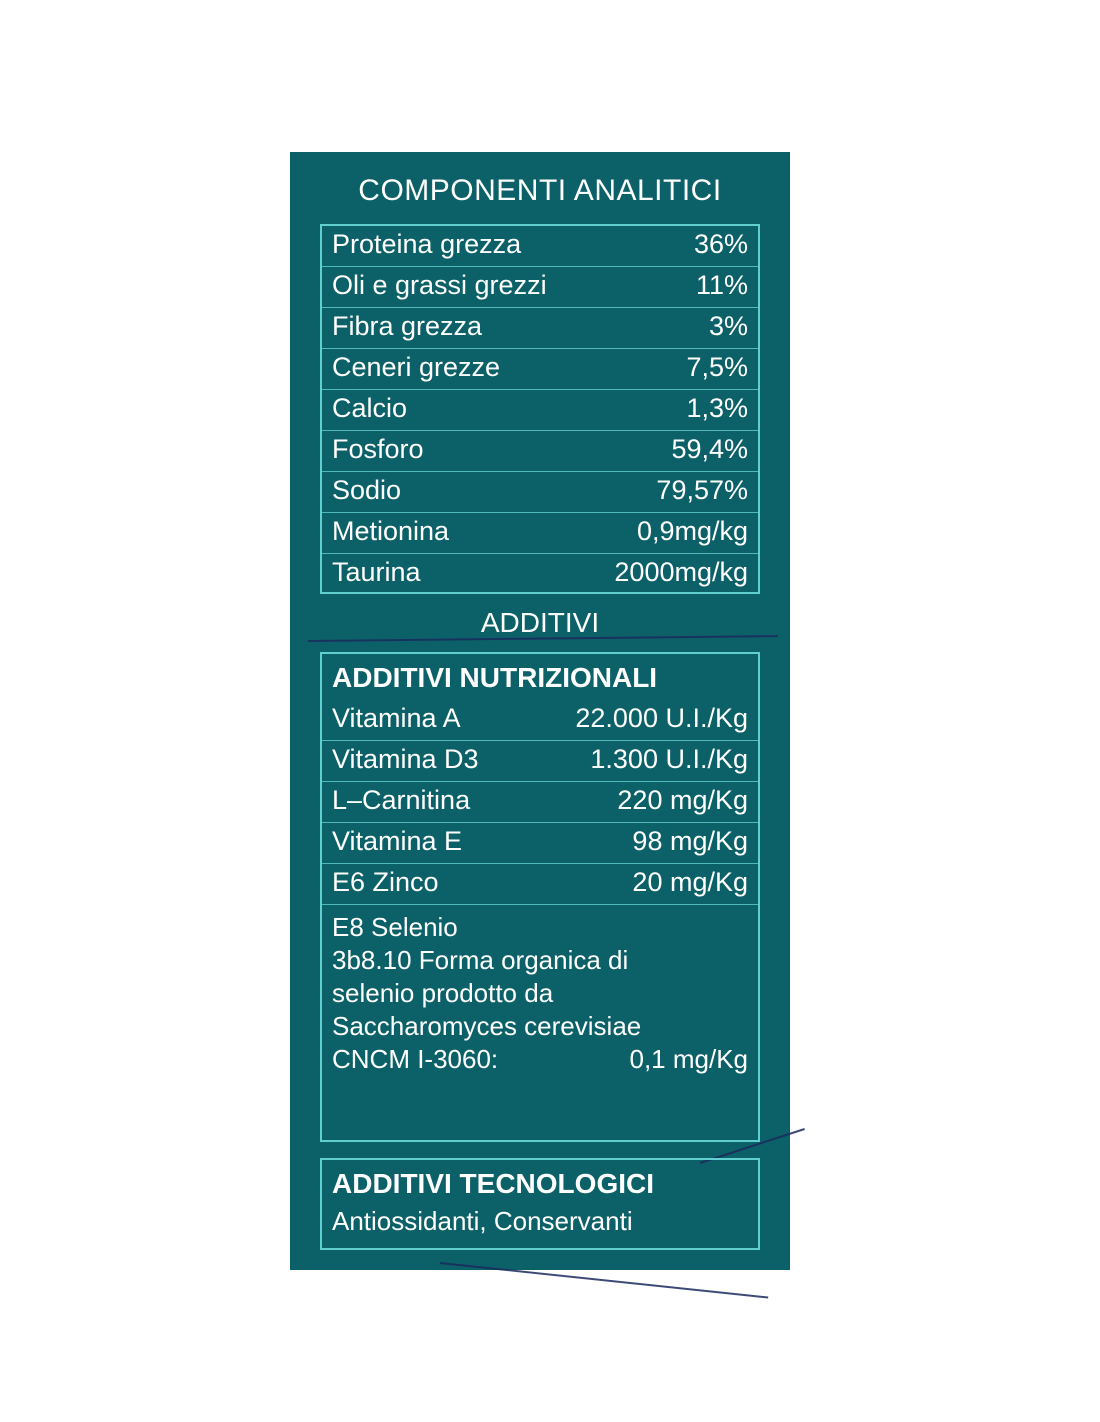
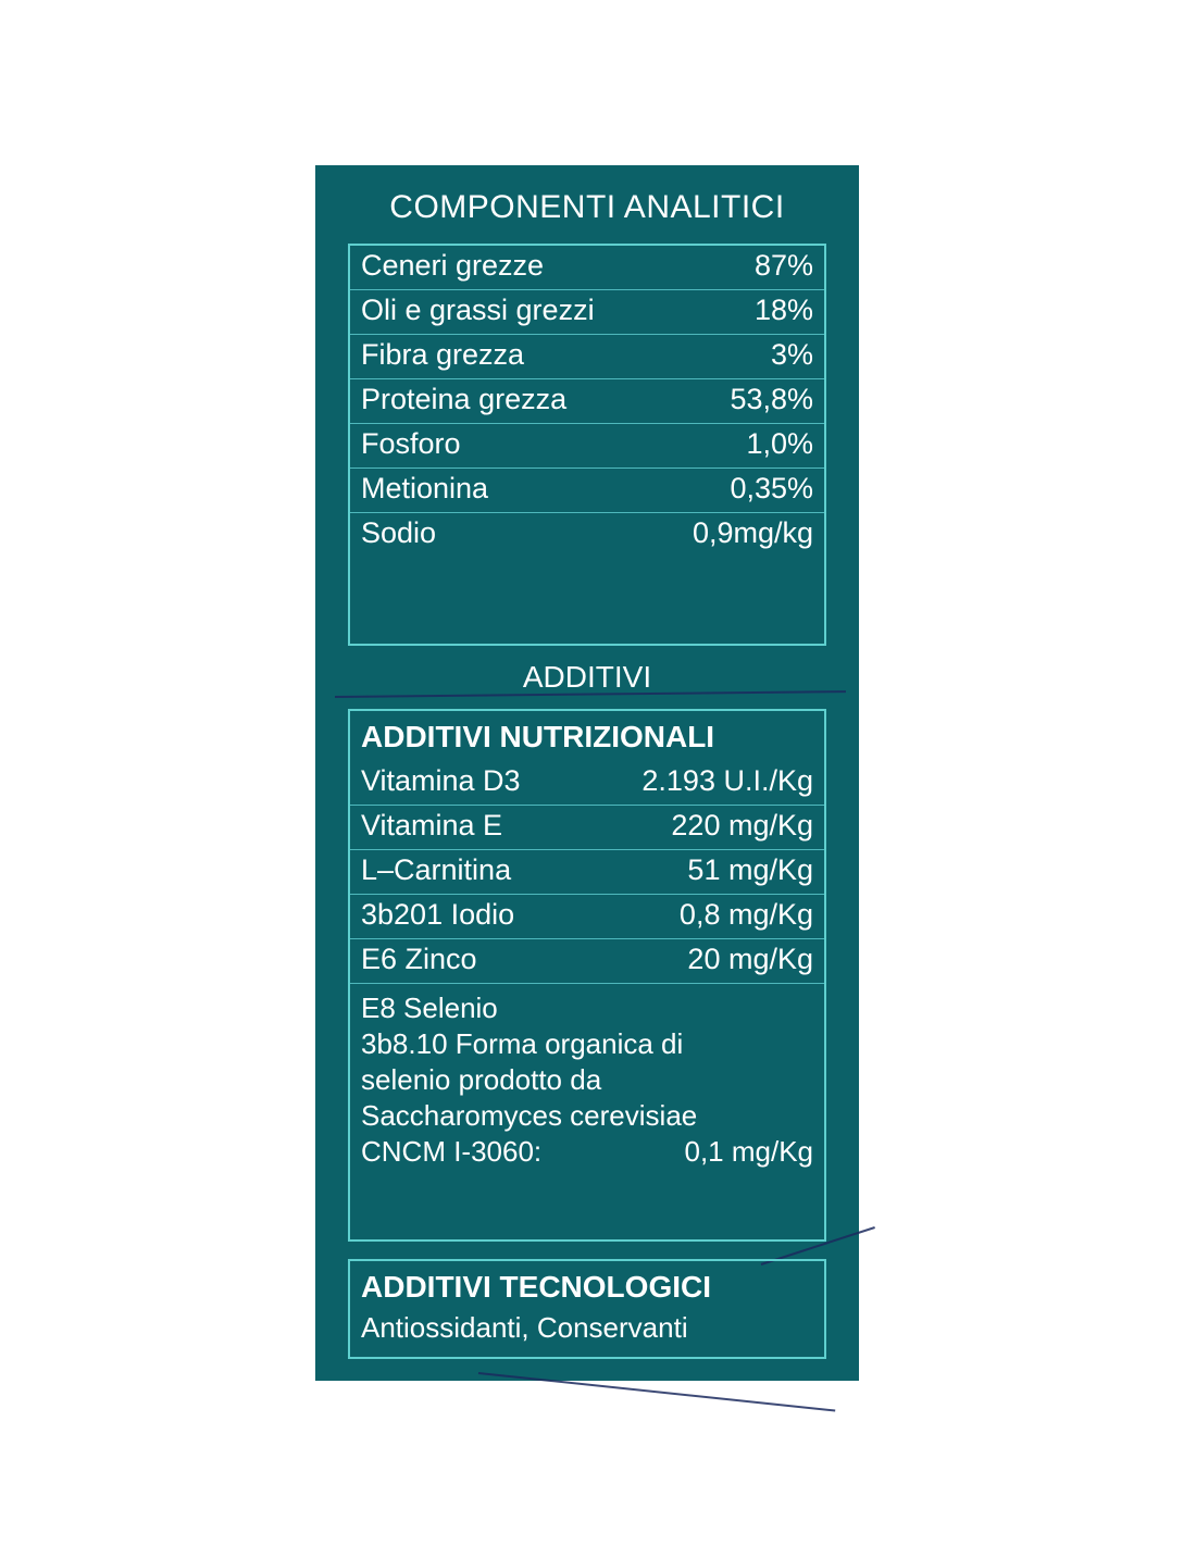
  COMPONENTI ANALITICI
- Proteina grezza
+ Ceneri grezze
- 36%
+ 87%
  Oli e grassi grezzi
- 11%
+ 18%
  Fibra grezza
  3%
- Ceneri grezze
+ Proteina grezza
- 7,5%
+ 53,8%
- Calcio
- 1,3%
  Fosforo
- 59,4%
+ 1,0%
- Sodio
+ Metionina
- 79,57%
+ 0,35%
- Metionina
+ Sodio
  0,9mg/kg
- Taurina
- 2000mg/kg
  ADDITIVI
  ADDITIVI NUTRIZIONALI
- Vitamina A
- 22.000 U.I./Kg
  Vitamina D3
- 1.300 U.I./Kg
+ 2.193 U.I./Kg
- L–Carnitina
+ Vitamina E
  220 mg/Kg
- Vitamina E
+ L–Carnitina
- 98 mg/Kg
+ 51 mg/Kg
+ 3b201 Iodio
+ 0,8 mg/Kg
  E6 Zinco
  20 mg/Kg
  E8 Selenio
  3b8.10 Forma organica di
  selenio prodotto da
  Saccharomyces cerevisiae
  CNCM I-3060:
  0,1 mg/Kg
  ADDITIVI TECNOLOGICI
  Antiossidanti, Conservanti
